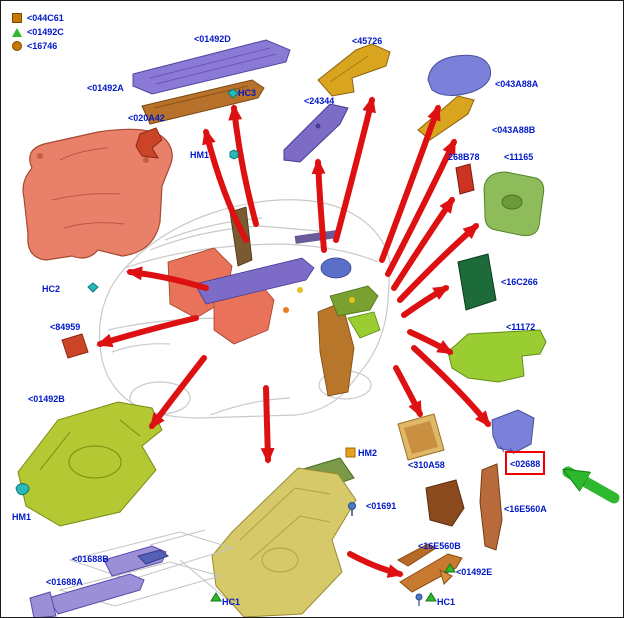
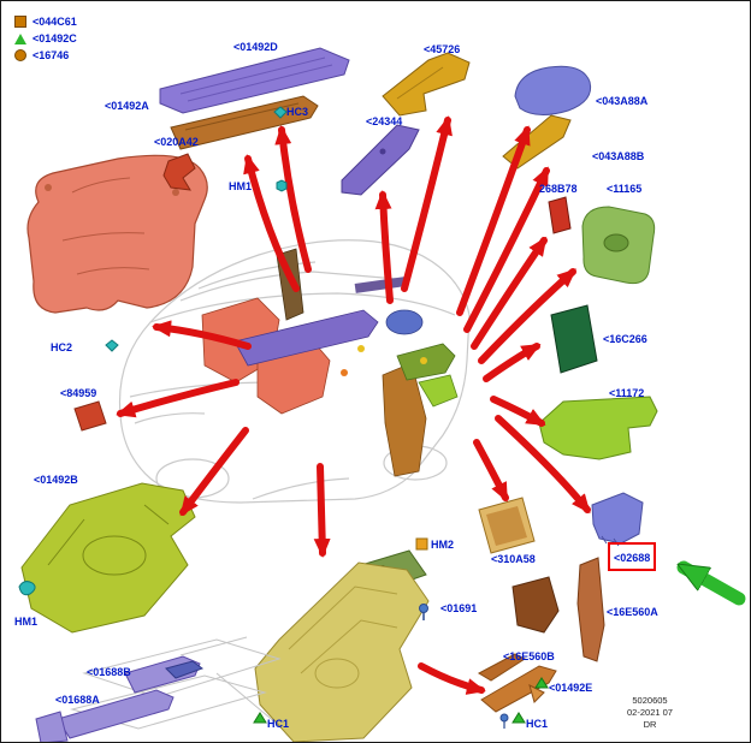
  <044C61
  <01492C
  <16746
  <01492D
  <45726
  <043A88A
  <01492A
  HC3
  <24344
  <043A88B
  <020A42
  HM1
  268B78
  <11165
  <16C266
  HC2
  <11172
  <84959
  <01492B
  HM2
  <310A58
  <16E560A
  <01691
  <16E560B
  <01688B
  <01688A
  HM1
  HC1
  <01492E
  HC1
  <02688
+ 5020605
+ 02-2021 07
+ DR
